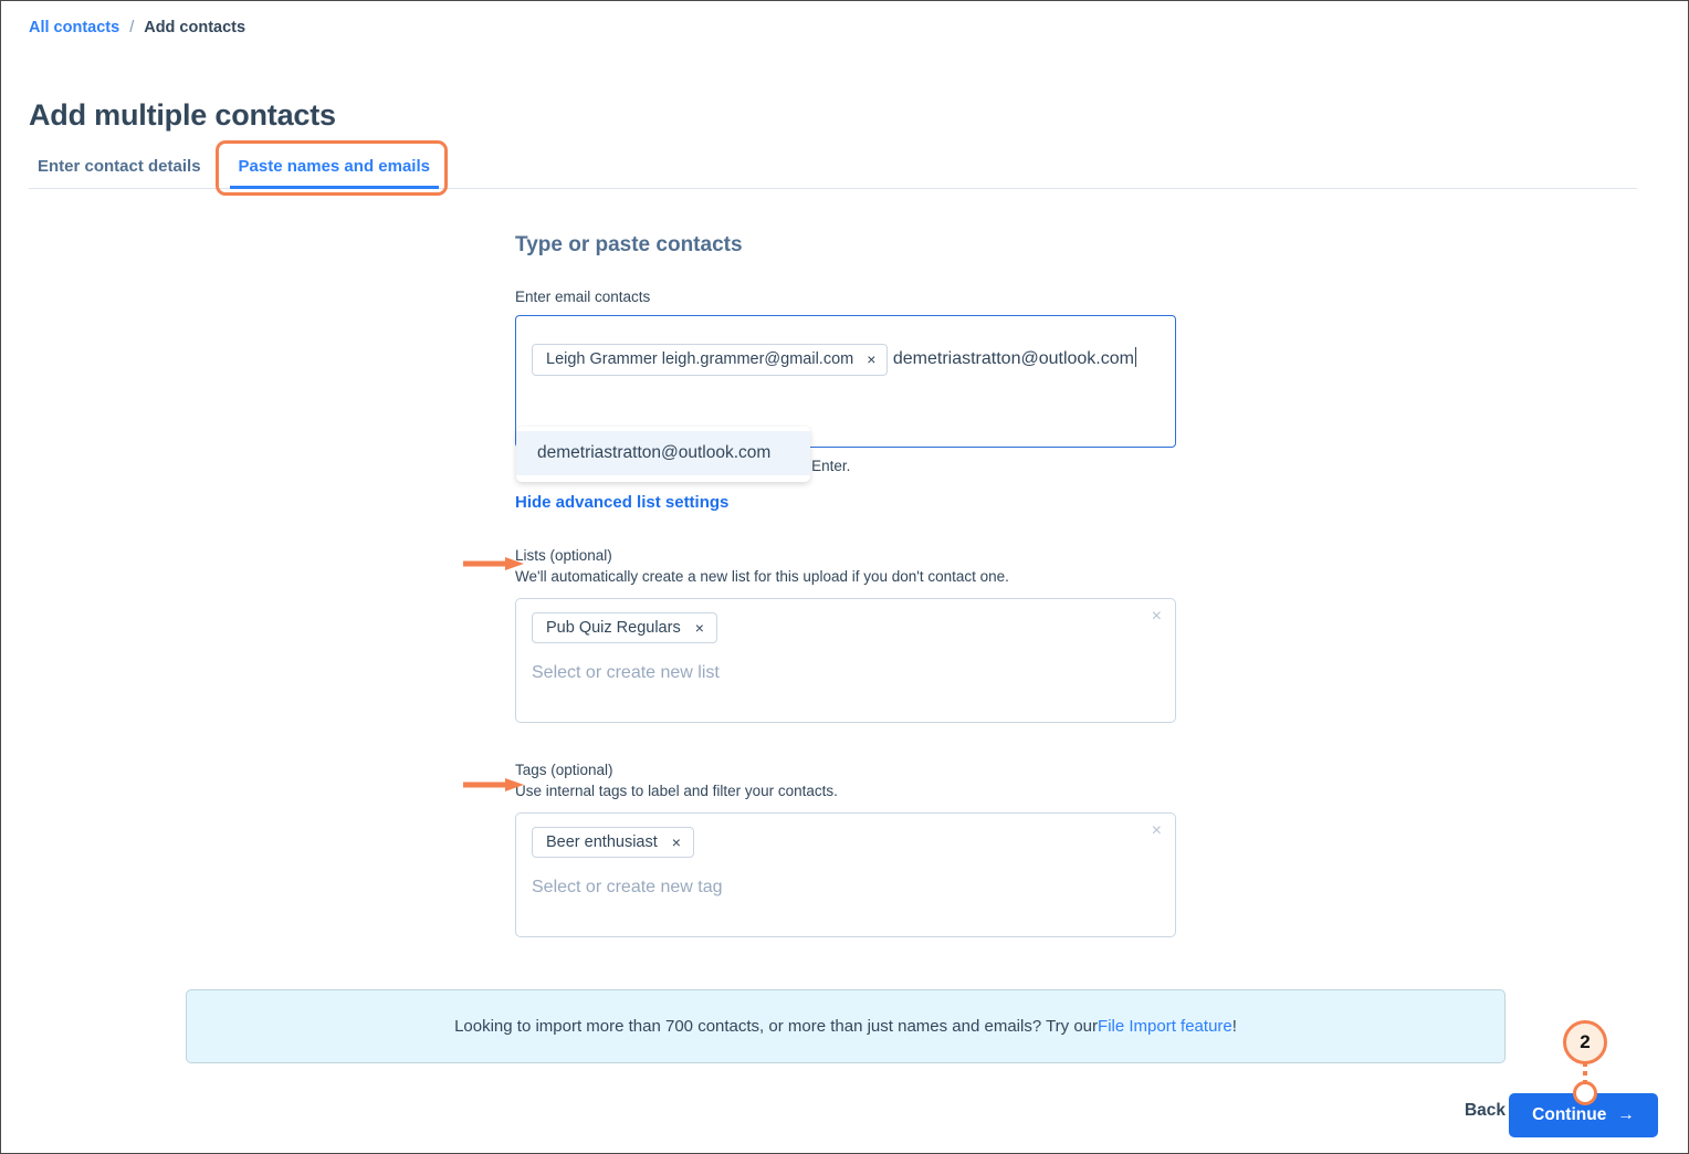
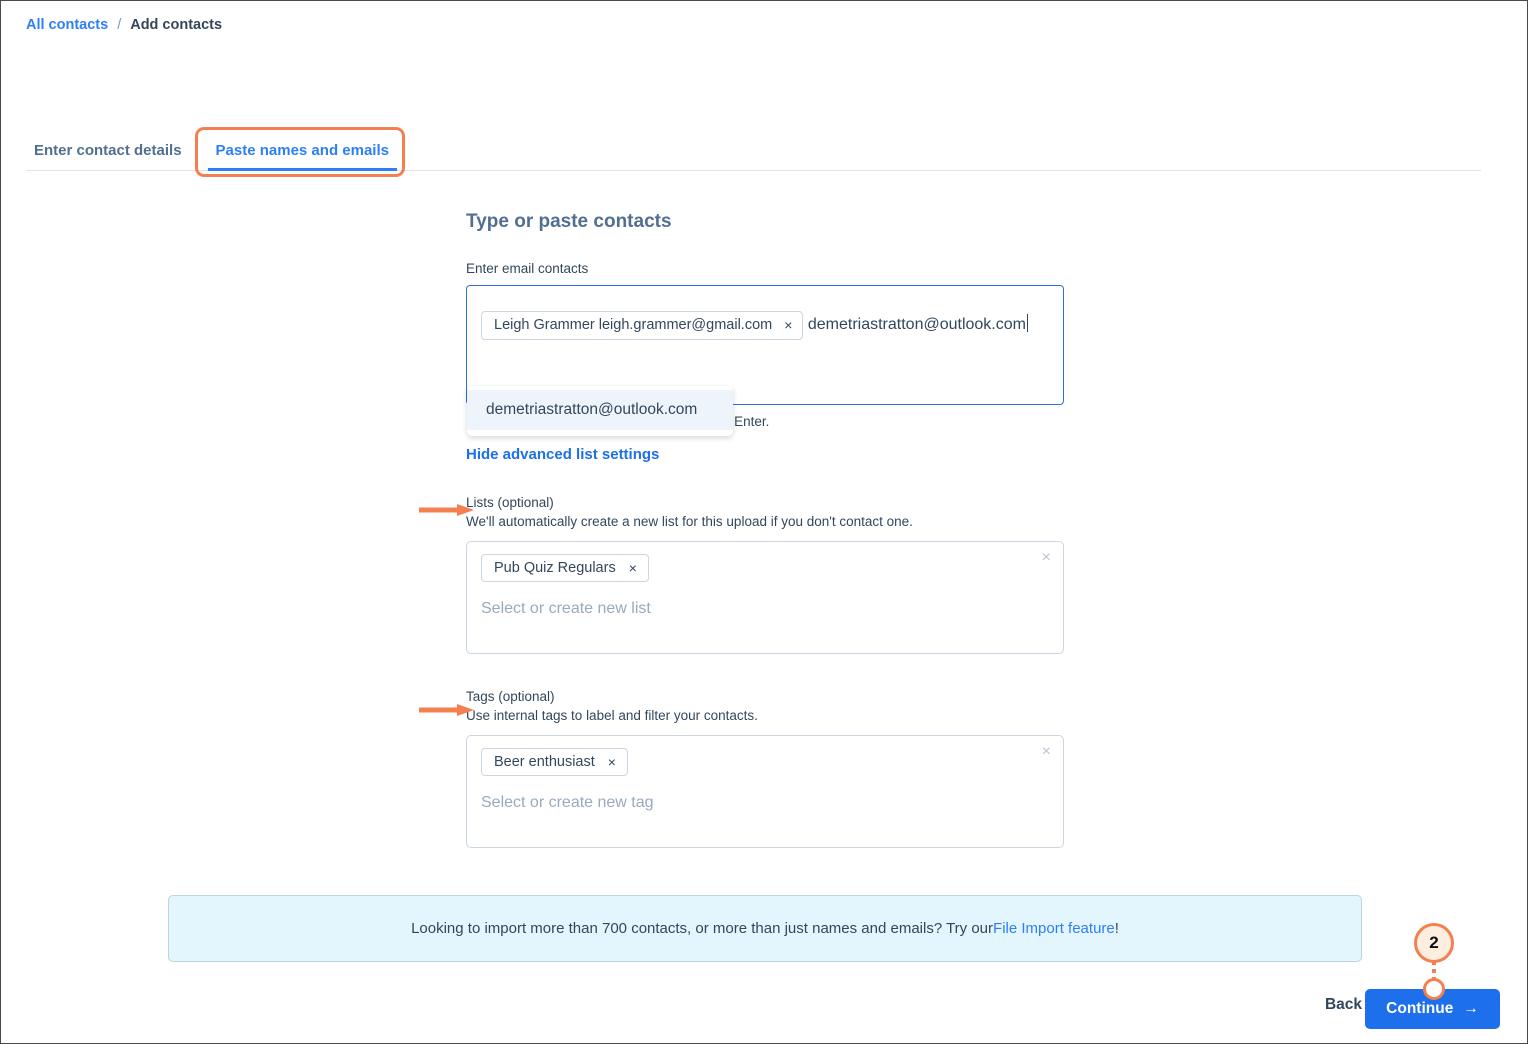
  All contacts
  /
  Add contacts
- Add multiple contacts
  Enter contact details
  Paste names and emails
  Type or paste contacts
  Enter email contacts
  Leigh Grammer leigh.grammer@gmail.com
  ×
  demetriastratton@outlook.com
  demetriastratton@outlook.com
  Hide advanced list settings
  Lists (optional)
  We'll automatically create a new list for this upload if you don't contact one.
  Pub Quiz Regulars
  ×
  Select or create new list
  ×
  Tags (optional)
  Use internal tags to label and filter your contacts.
  Beer enthusiast
  ×
  Select or create new tag
  ×
  Looking to import more than 700 contacts, or more than just names and emails? Try our
  File Import feature
  !
  Back
  Continue
  →
  2
